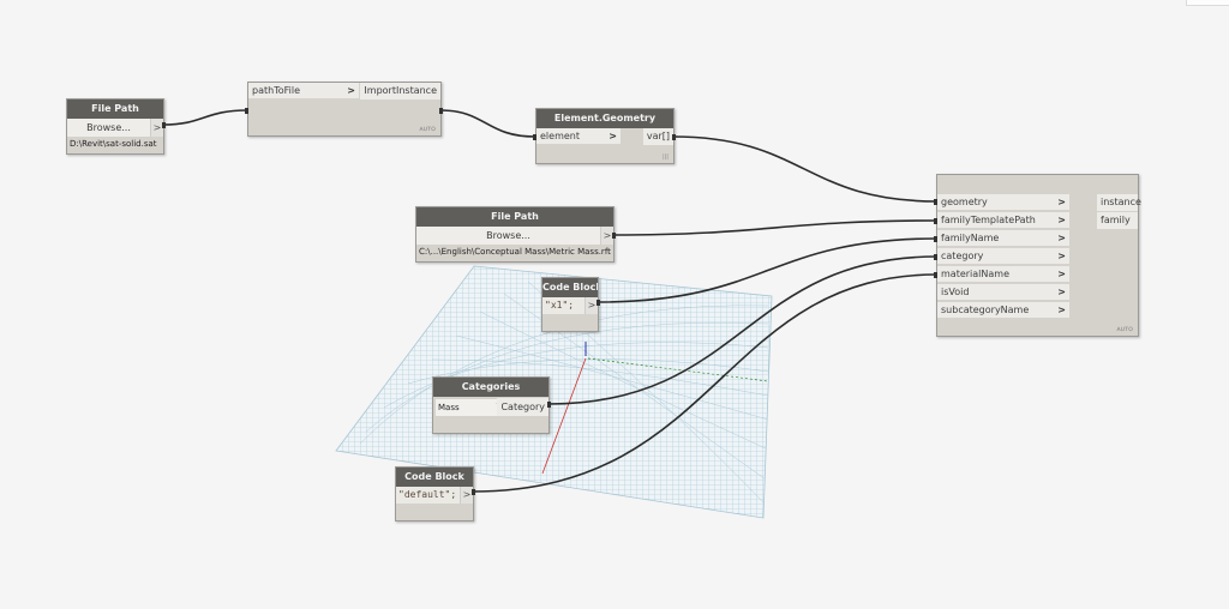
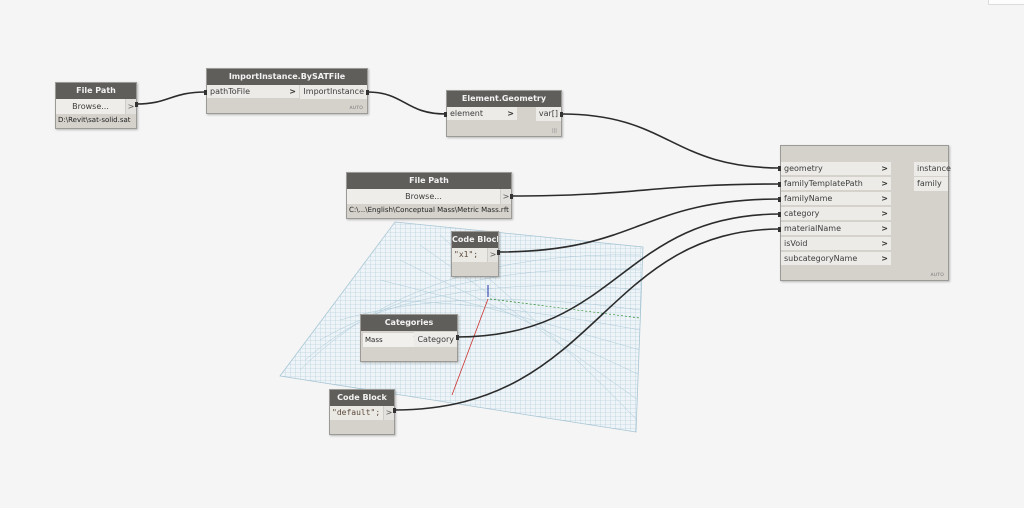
  File Path
  Browse...
  >
  D:\Revit\sat-solid.sat
+ ImportInstance.BySATFile
  pathToFile
  >
  ImportInstance
  Element.Geometry
  element
  >
  var[]
  File Path
  Browse...
  >
  C:\...\English\Conceptual Mass\Metric Mass.rft
  Code Bloc
  "x1";
  >
  Categories
  Mass
  Category
  Code Block
  "default";
  >
  geometry
  >
  familyTemplatePath
  >
  familyName
  >
  category
  >
  materialName
  >
  isVoid
  >
  subcategoryName
  >
  instance
  family
